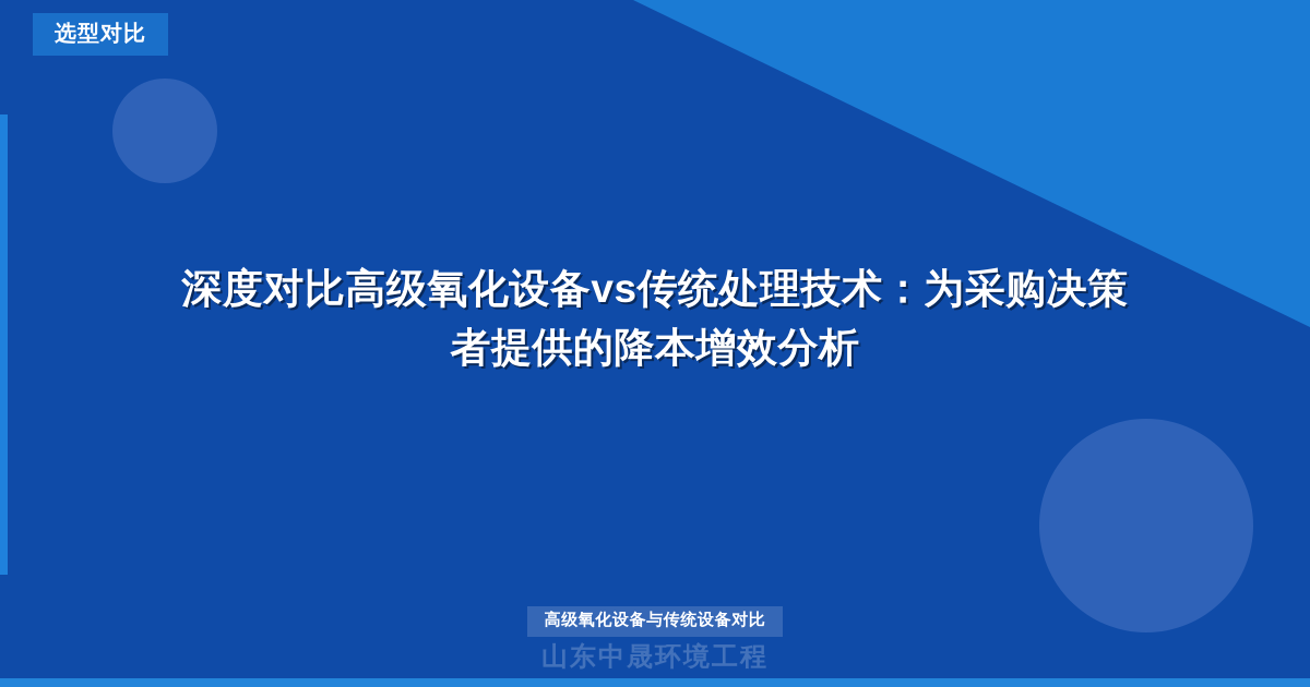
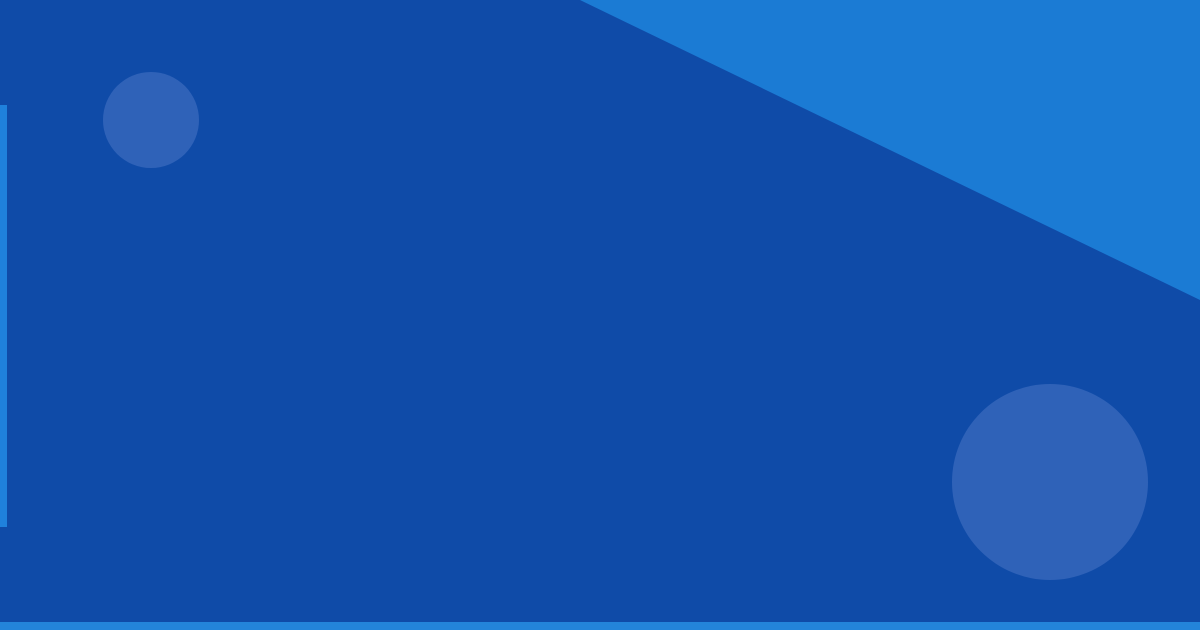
- 选型对比
- 深度对比高级氧化设备vs传统处理技术：为采购决策者提供的降本增效分析
- 高级氧化设备与传统设备对比
- 山东中晟环境工程
